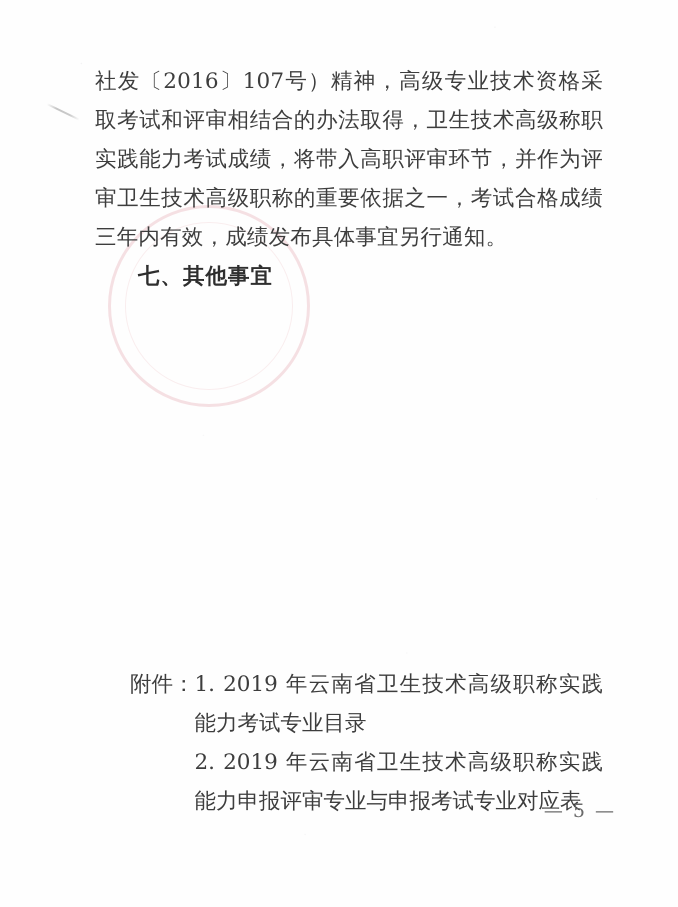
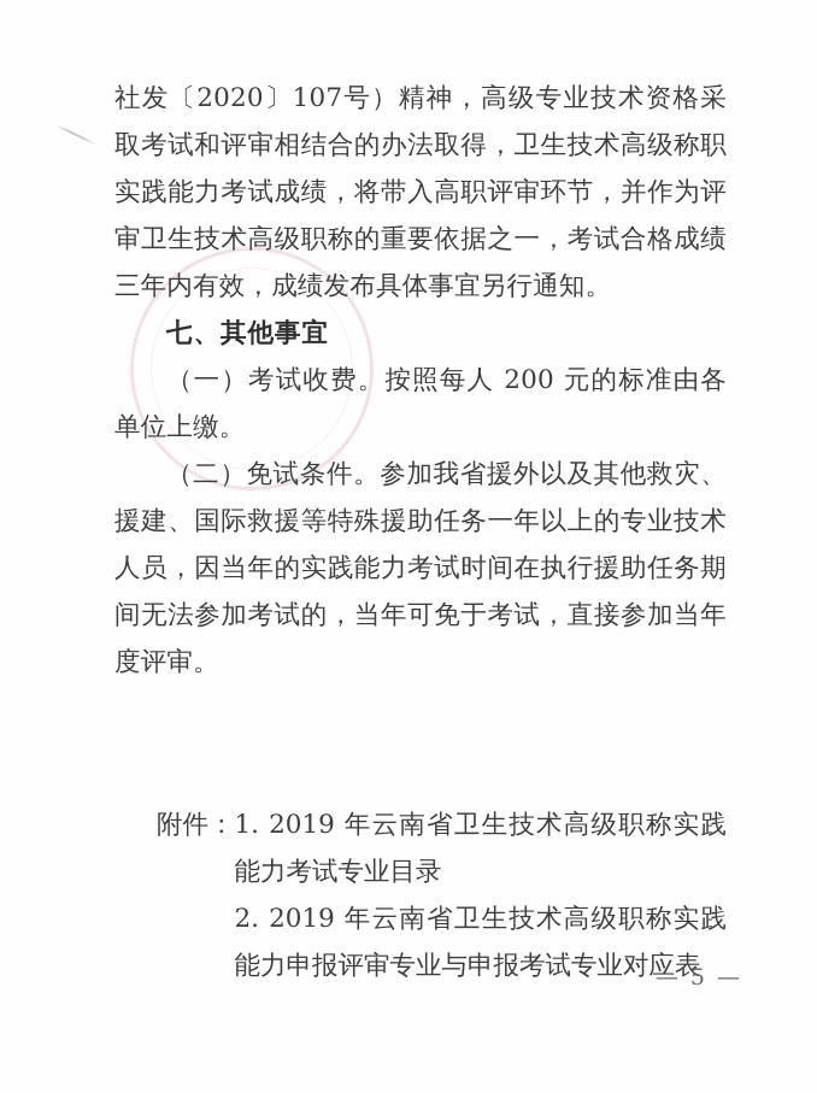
- 社发〔2016〕107号）精神，高级专业技术资格采取考试和评审相结合的办法取得，卫生技术高级称职实践能力考试成绩，将带入高职评审环节，并作为评审卫生技术高级职称的重要依据之一，考试合格成绩三年内有效，成绩发布具体事宜另行通知。
+ 社发〔2020〕107号）精神，高级专业技术资格采取考试和评审相结合的办法取得，卫生技术高级称职实践能力考试成绩，将带入高职评审环节，并作为评审卫生技术高级职称的重要依据之一，考试合格成绩三年内有效，成绩发布具体事宜另行通知。
  七、其他事宜
+ （一）考试收费。按照每人 200 元的标准由各单位上缴。
+ （二）免试条件。参加我省援外以及其他救灾、援建、国际救援等特殊援助任务一年以上的专业技术人员，因当年的实践能力考试时间在执行援助任务期间无法参加考试的，当年可免于考试，直接参加当年度评审。
  附件：
  1. 2019 年云南省卫生技术高级职称实践能力考试专业目录
  2. 2019 年云南省卫生技术高级职称实践能力申报评审专业与申报考试专业对应表
  — 5 —
